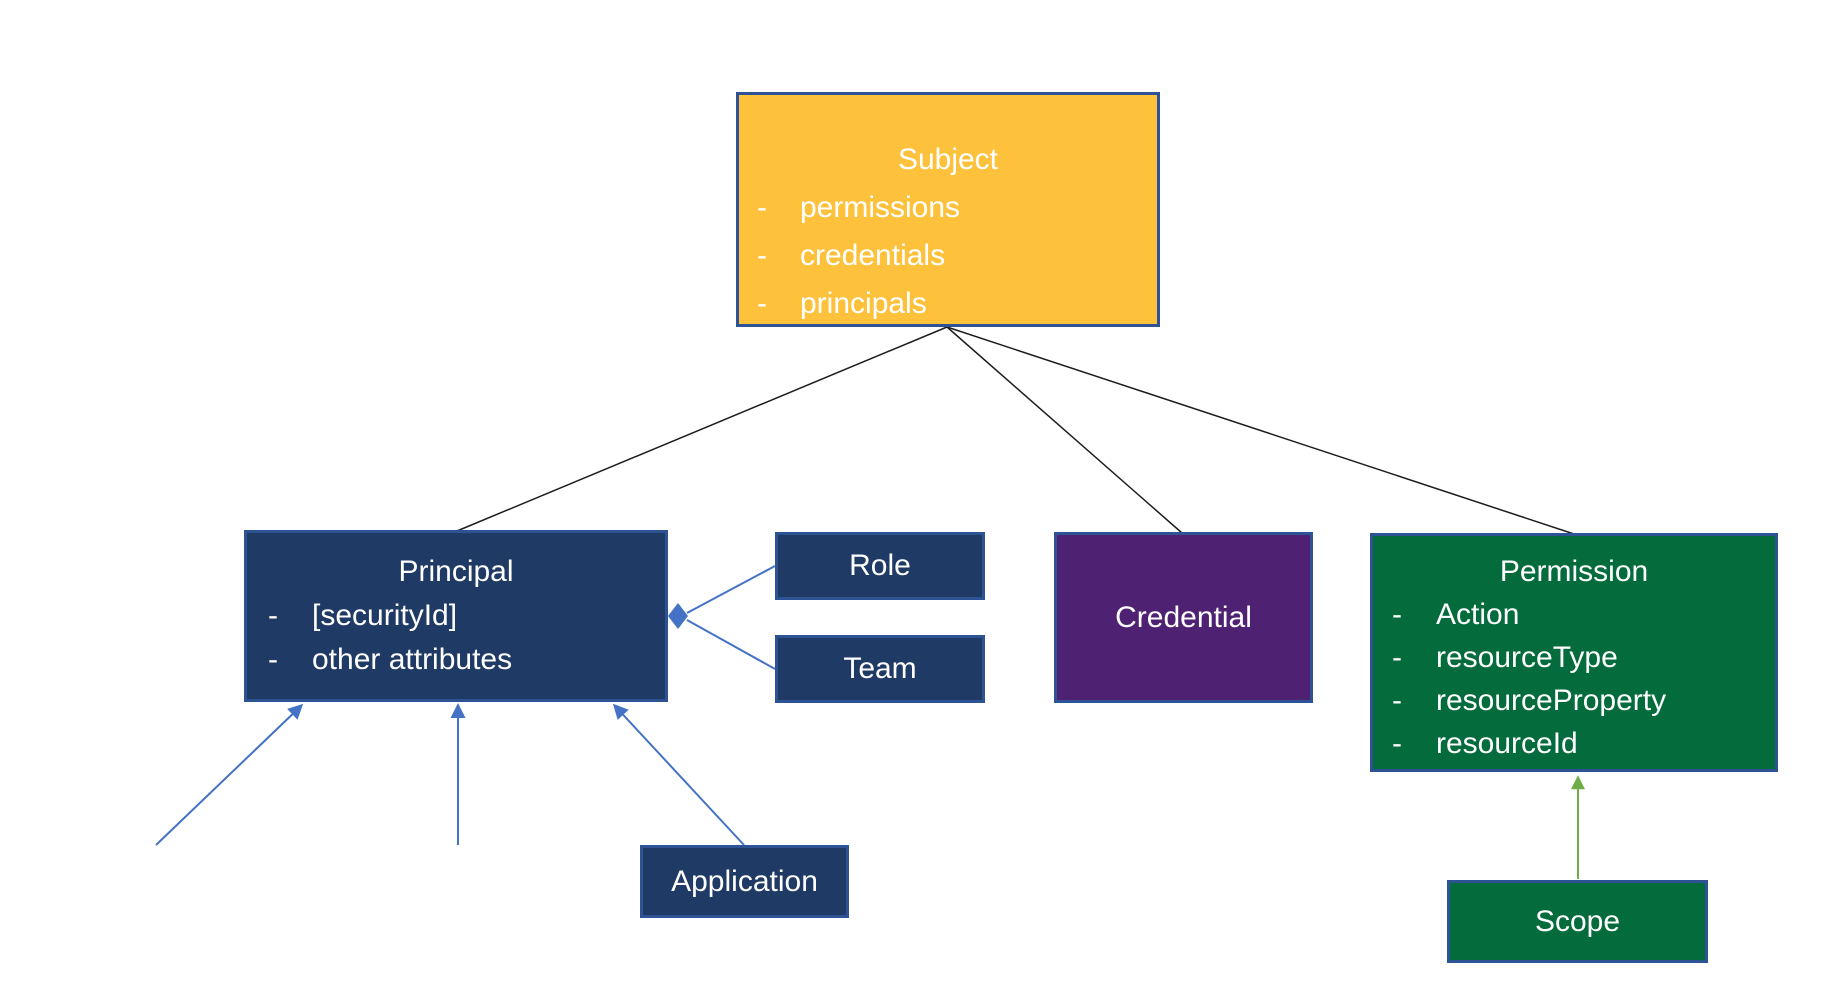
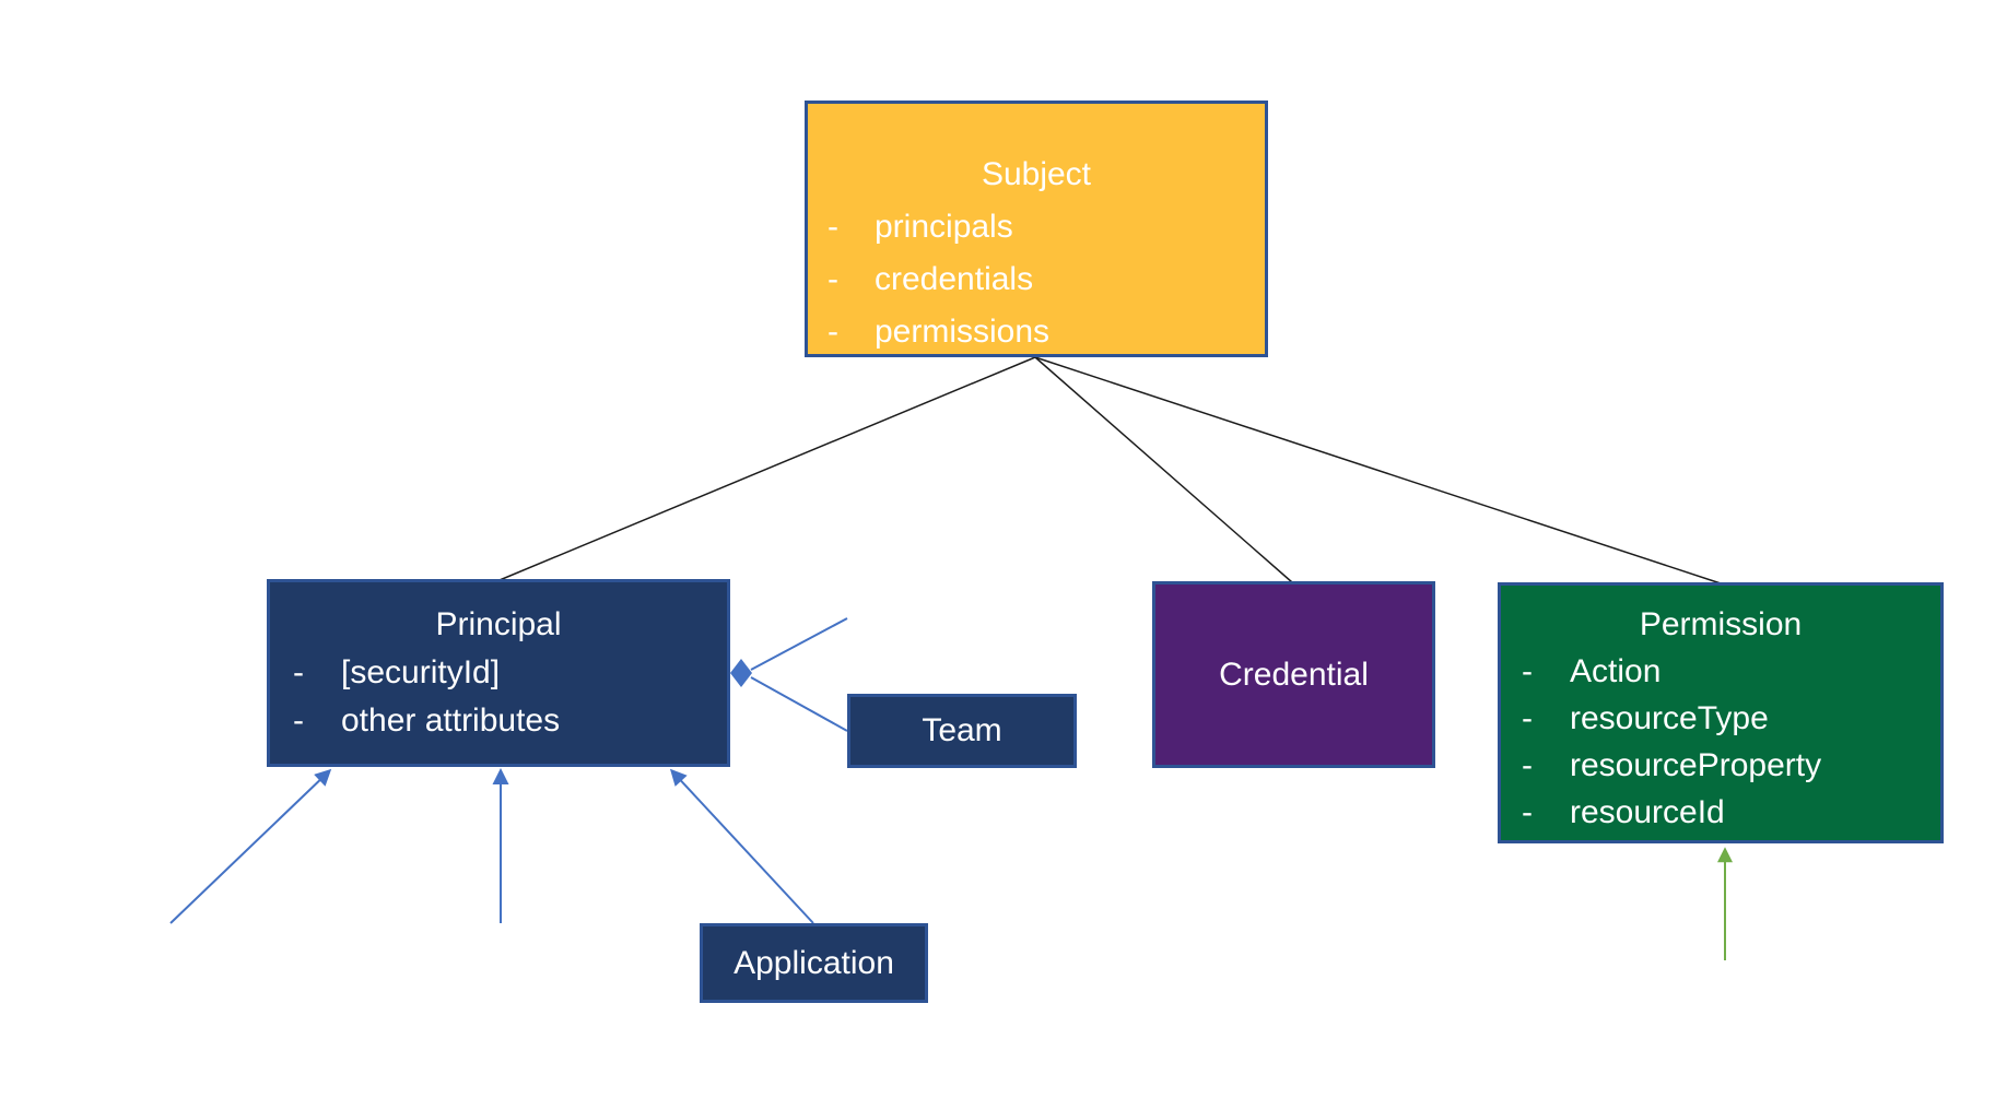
  Subject
  -
- permissions
+ principals
  -
  credentials
  -
- principals
+ permissions
  Principal
  -
  [securityId]
  -
  other attributes
- Role
  Team
  Credential
  Permission
  -
  Action
  -
  resourceType
  -
  resourceProperty
  -
  resourceId
  Application
- Scope
